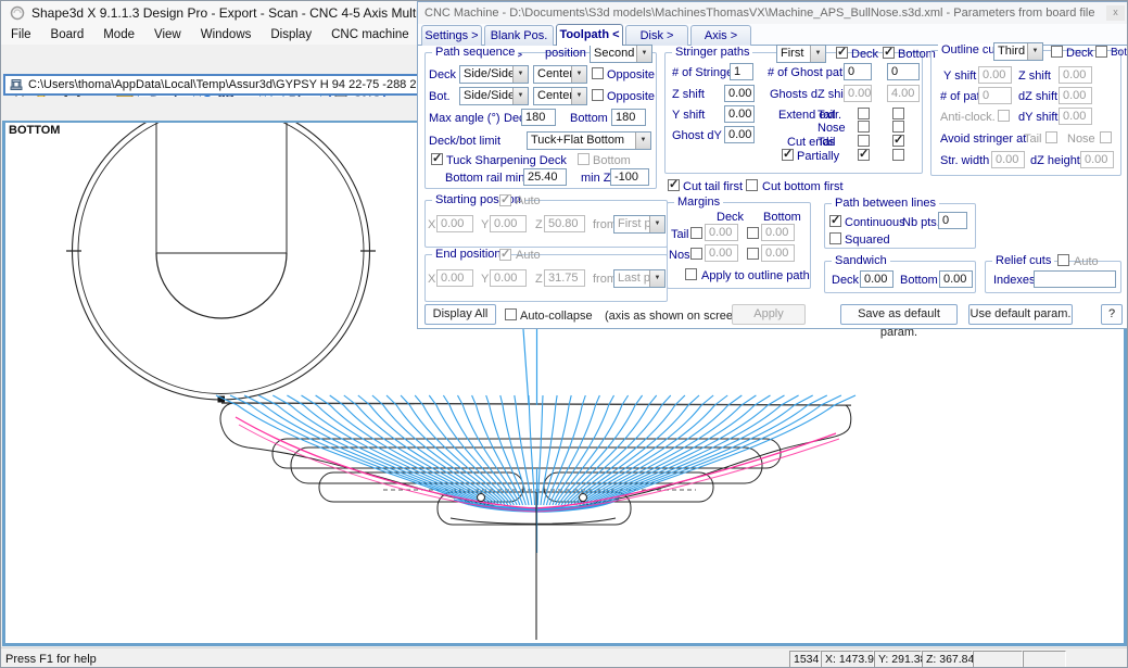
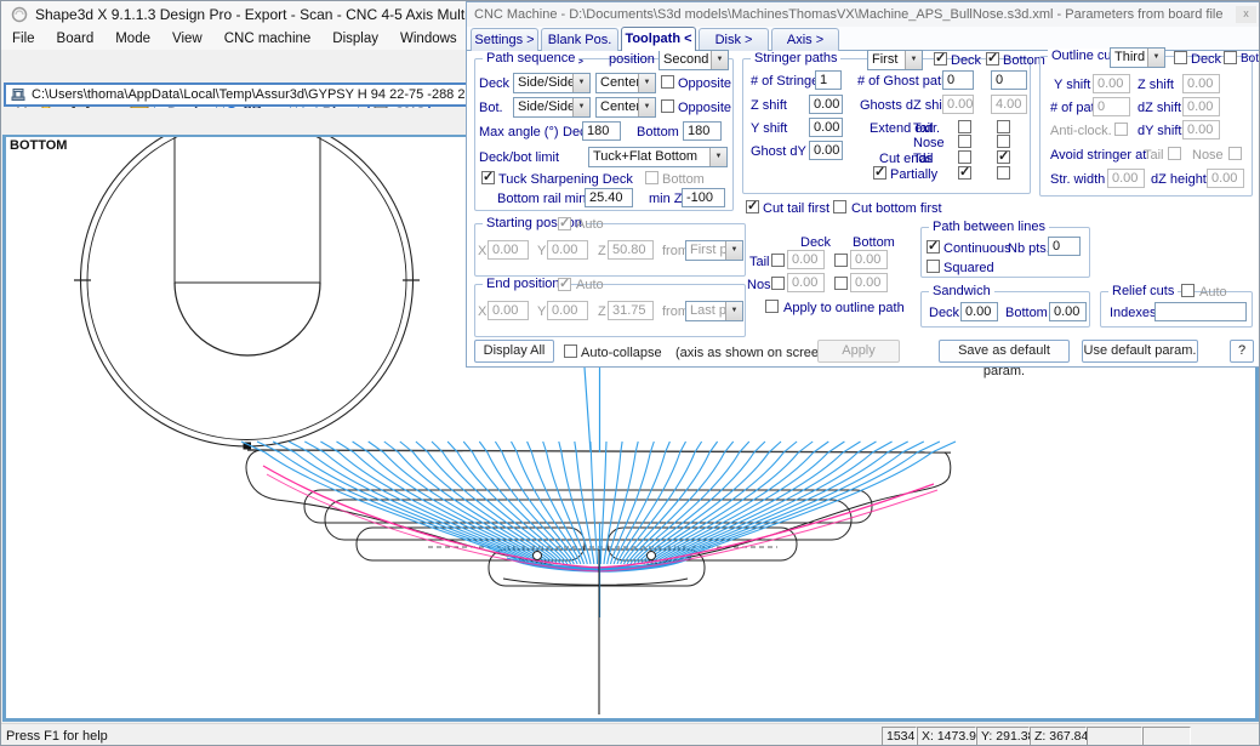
  File
  Board
  Mode
  View
- Windows
+ CNC machine
  Display
- CNC machine
+ Windows
  C:\Users\thoma\AppData\Local\Temp\Assur3d\GYPSY H 94 22-75 -288 2
  BOTTOM
  Press F1 for help
  1534
  X: 1473.9
  Y: 291.3
  Z: 367.84
  CNC Machine - D:\Documents\S3d models\MachinesThomasVX\Machine_APS_BullNose.s3d.xml - Parameters from board file
  x
  Settings >
  Blank Pos. >
  Toolpath <
  Disk >
  Axis >
  Path sequence
  position
  Second
  Deck
  Side/Sid
  Opposite
  Bot.
  Side/Sid
  Opposite
  Max angle (°)
  180
  Bottom
  180
  Deck/bot limit
  Tuck+Flat Bottom
  Tuck Sharpening Deck
  Bottom
  Bottom rail min
  25.40
  min Z
  -100
  Starting posn
  Auto
  X
  0.00
  Y
  0.00
  Z
  50.80
  from
  End position
  Auto
  X
  0.00
  Y
  0.00
  Z
  31.75
  from
  Stringer paths
  First
  Deck
  Bottom
  # of String
  1
  # of Ghost pat
  0
  0
  Z shift
  0.00
  Ghosts dZ shi
  0.00
  4.00
  Y shift
  0.00
  Extend extr.
  Tail
  Nose
  Ghost dY
  0.00
  Cut ends
  Tail
  Partially
  Cut tail first
  Cut bottom first
- Margins
  Deck
  Bottom
  Tail
  0.00
  0.00
  Nos
  0.00
  0.00
  Apply to outline path
  Path between lines
  Continuous
  Nb pts
  0
  Squared
  Sandwich
  Deck
  0.00
  Bottom
  0.00
  Relief cuts
  Auto
  Indexes
  Outline cu
  Third
  Deck
  Y shift
  0.00
  Z shift
  0.00
  0
  dZ shift
  0.00
  Anti-clock.
  dY shift
  0.00
  Avoid stringer at
  Tail
  Nose
  Str. width
  0.00
  dZ height
  0.00
  Display All
  Auto-collapse
  (axis as shown on scree
  Apply
  Save as default param.
  Use default param.
  ?
